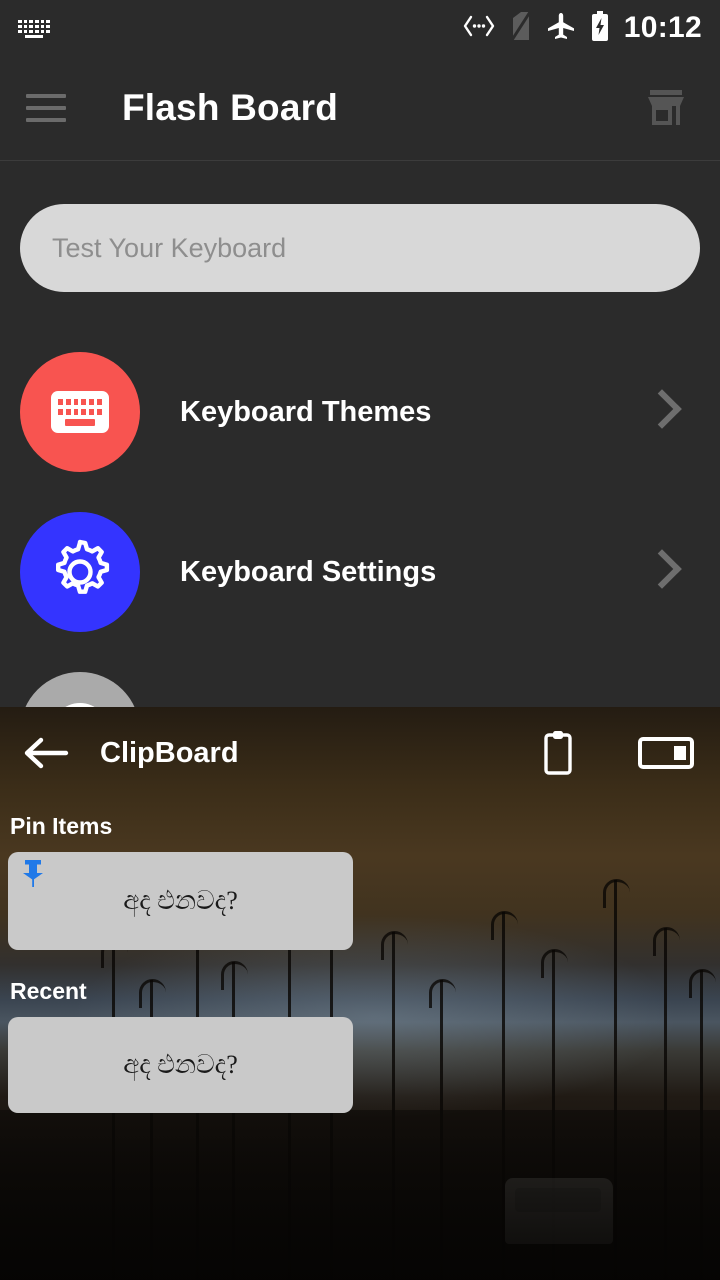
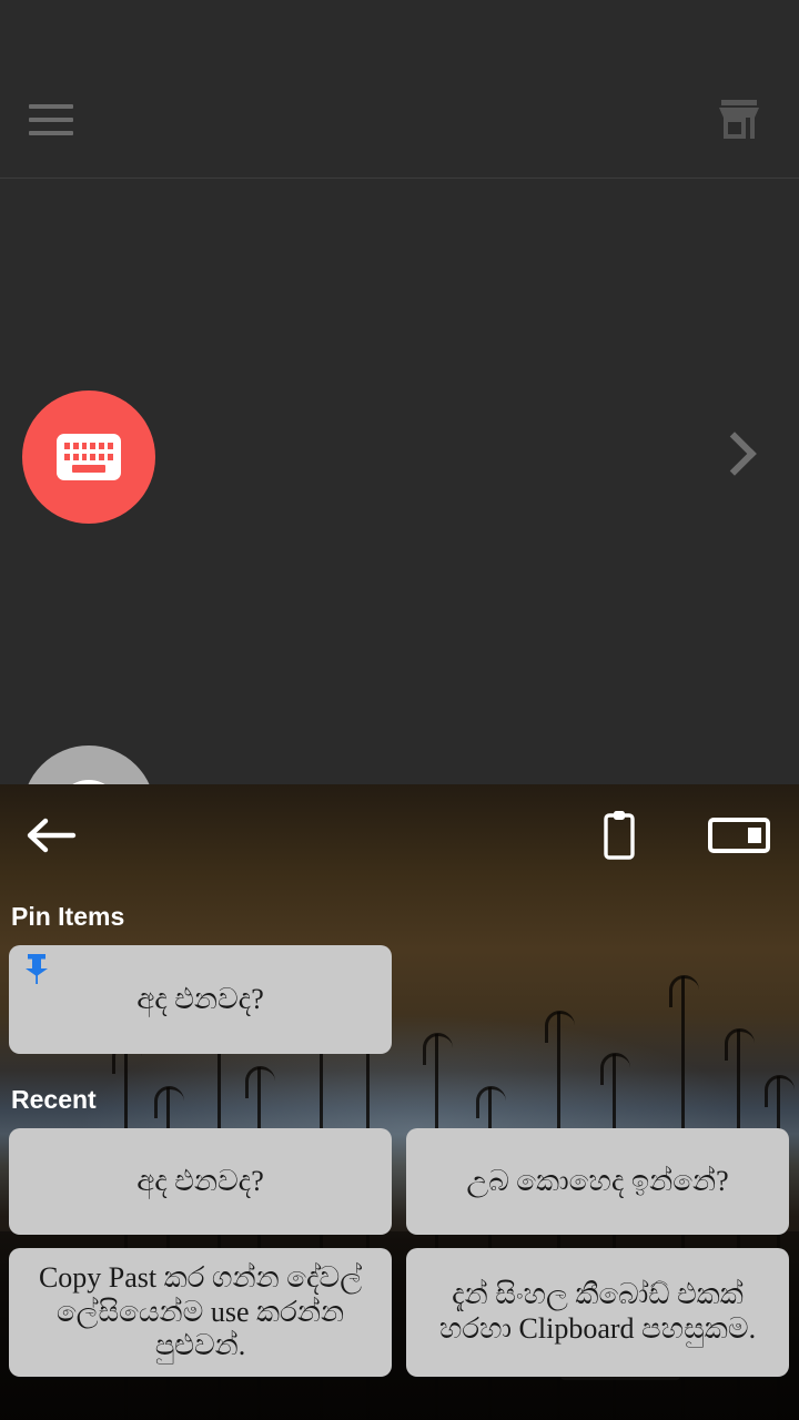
- 10:12
- Flash Board
- Test Your Keyboard
- Keyboard Themes
- Keyboard Settings
- ClipBoard
  Pin Items
  අද එනවද?
  Recent
  අද එනවද?
+ උබ කොහෙද ඉන්නේ?
+ Copy Past කර ගන්න දේවල් ලේසියෙන්ම use කරන්න පුළුවන්.
+ දැන් සිංහල කීබෝඩ් එකක් හරහා Clipboard පහසුකම.
